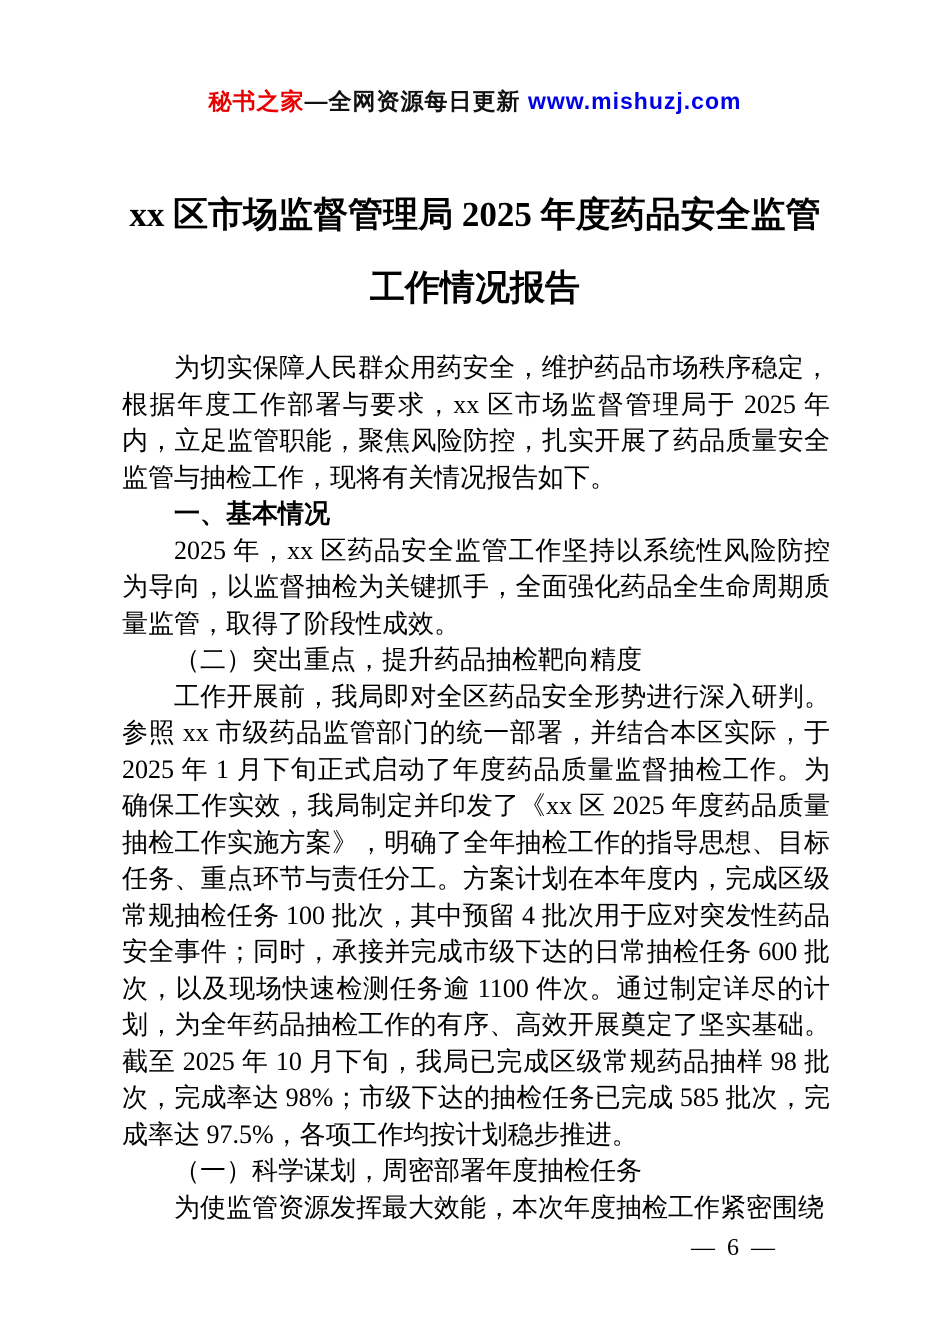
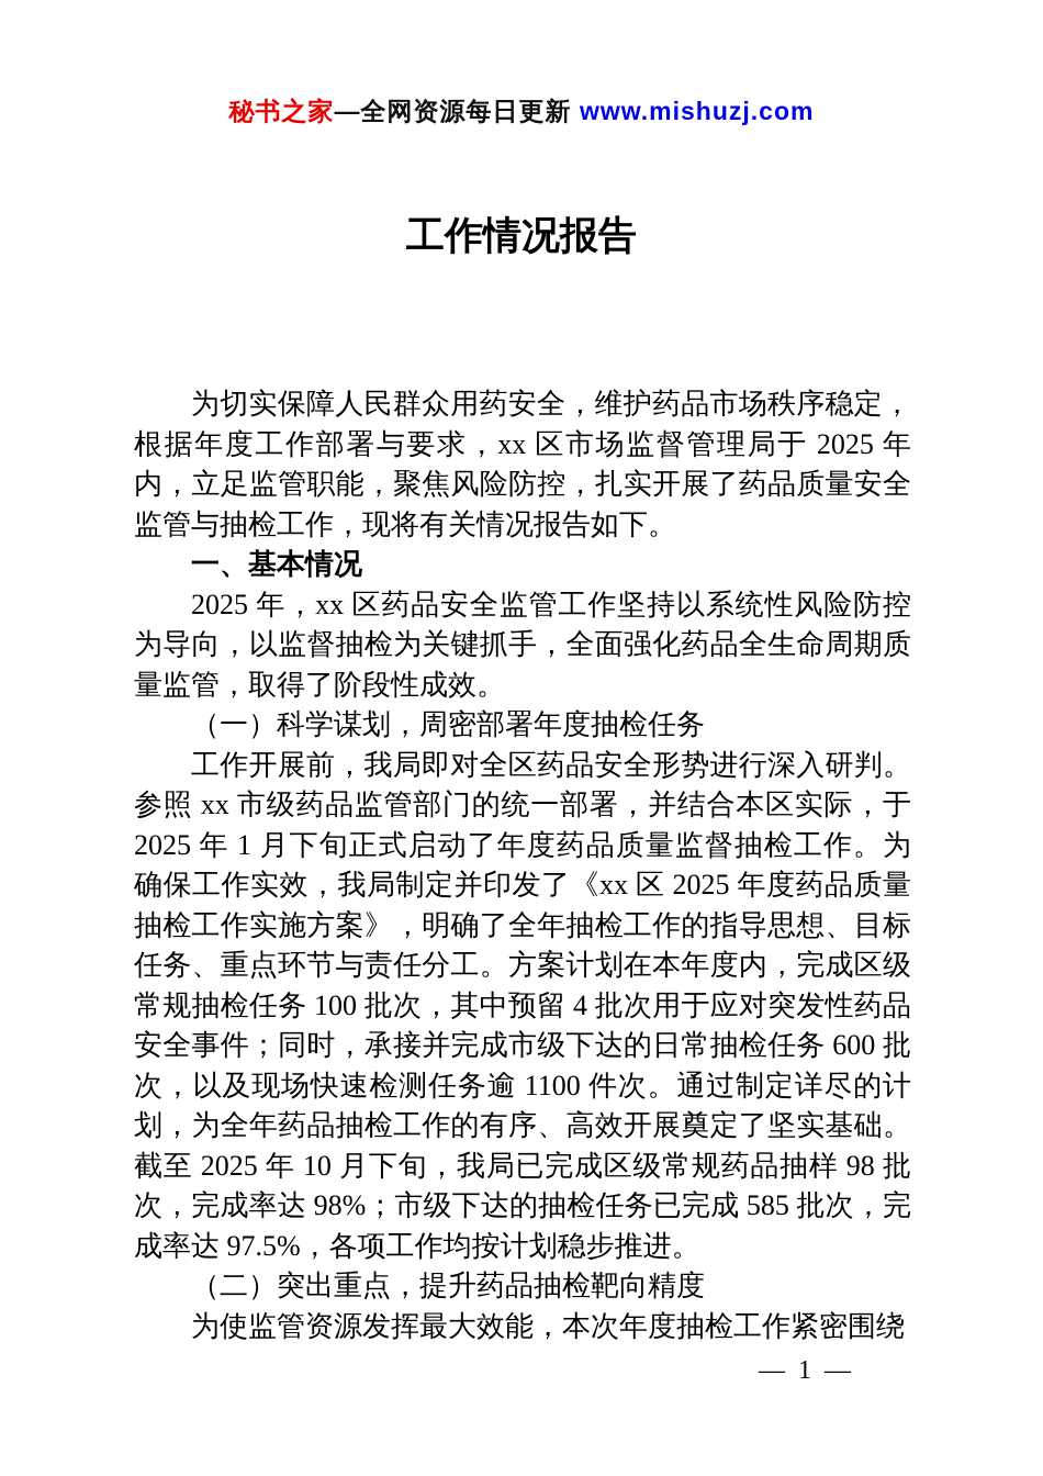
  秘书之家—全网资源每日更新 www.mishuzj.com
- xx 区市场监督管理局 2025 年度药品安全监管
  工作情况报告
  为切实保障人民群众用药安全，维护药品市场秩序稳定，根据年度工作部署与要求，xx 区市场监督管理局于 2025 年内，立足监管职能，聚焦风险防控，扎实开展了药品质量安全监管与抽检工作，现将有关情况报告如下。
  一、基本情况
  2025 年，xx 区药品安全监管工作坚持以系统性风险防控为导向，以监督抽检为关键抓手，全面强化药品全生命周期质量监管，取得了阶段性成效。
- （二）突出重点，提升药品抽检靶向精度
+ （一）科学谋划，周密部署年度抽检任务
  工作开展前，我局即对全区药品安全形势进行深入研判。参照 xx 市级药品监管部门的统一部署，并结合本区实际，于 2025 年 1 月下旬正式启动了年度药品质量监督抽检工作。为确保工作实效，我局制定并印发了《xx 区 2025 年度药品质量抽检工作实施方案》，明确了全年抽检工作的指导思想、目标任务、重点环节与责任分工。方案计划在本年度内，完成区级常规抽检任务 100 批次，其中预留 4 批次用于应对突发性药品安全事件；同时，承接并完成市级下达的日常抽检任务 600 批次，以及现场快速检测任务逾 1100 件次。通过制定详尽的计划，为全年药品抽检工作的有序、高效开展奠定了坚实基础。截至 2025 年 10 月下旬，我局已完成区级常规药品抽样 98 批次，完成率达 98%；市级下达的抽检任务已完成 585 批次，完成率达 97.5%，各项工作均按计划稳步推进。
- （一）科学谋划，周密部署年度抽检任务
+ （二）突出重点，提升药品抽检靶向精度
  为使监管资源发挥最大效能，本次年度抽检工作紧密围绕
- — 6 —
+ — 1 —
